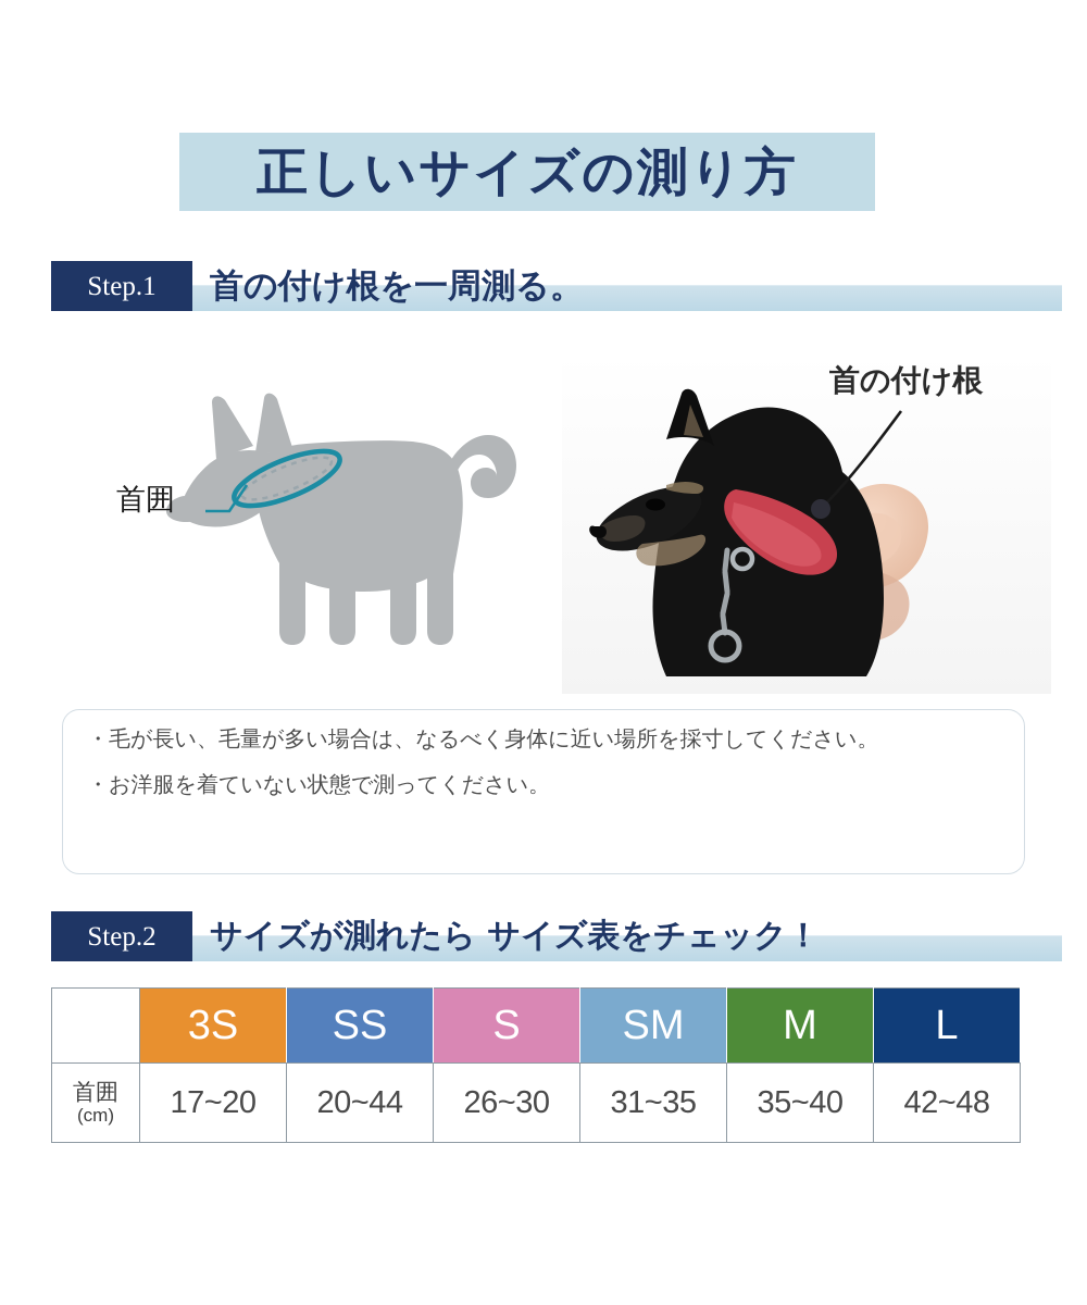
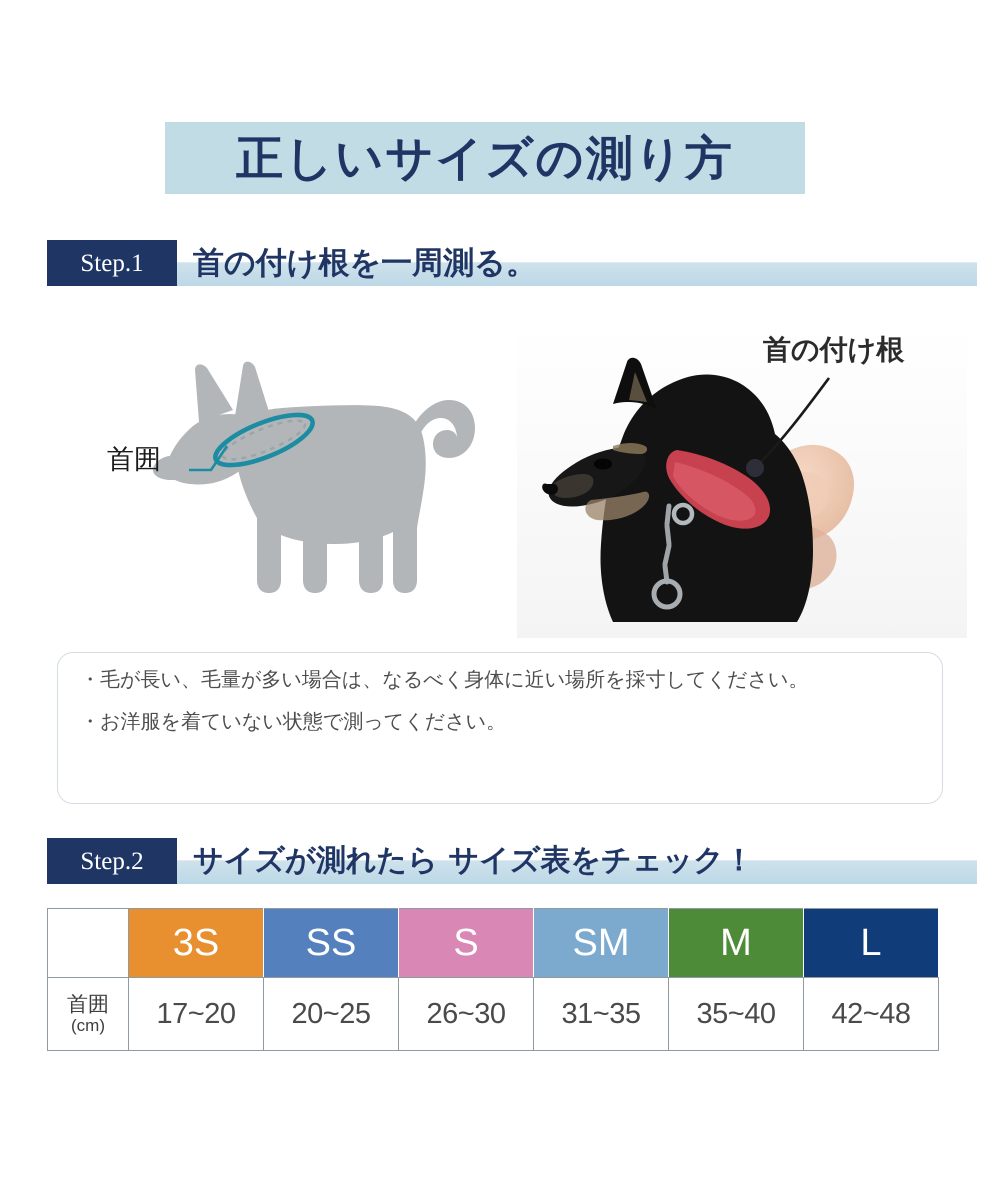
  正しいサイズの測り方
  Step.1
  首の付け根を一周測る。
  首囲
  首の付け根
  ・毛が長い、毛量が多い場合は、なるべく身体に近い場所を採寸してください。
  ・お洋服を着ていない状態で測ってください。
  Step.2
  サイズが測れたら サイズ表をチェック！
  	3S	SS	S	SM	M	L
- 首囲 (cm)	17~20	20~44	26~30	31~35	35~40	42~48
+ 首囲 (cm)	17~20	20~25	26~30	31~35	35~40	42~48
